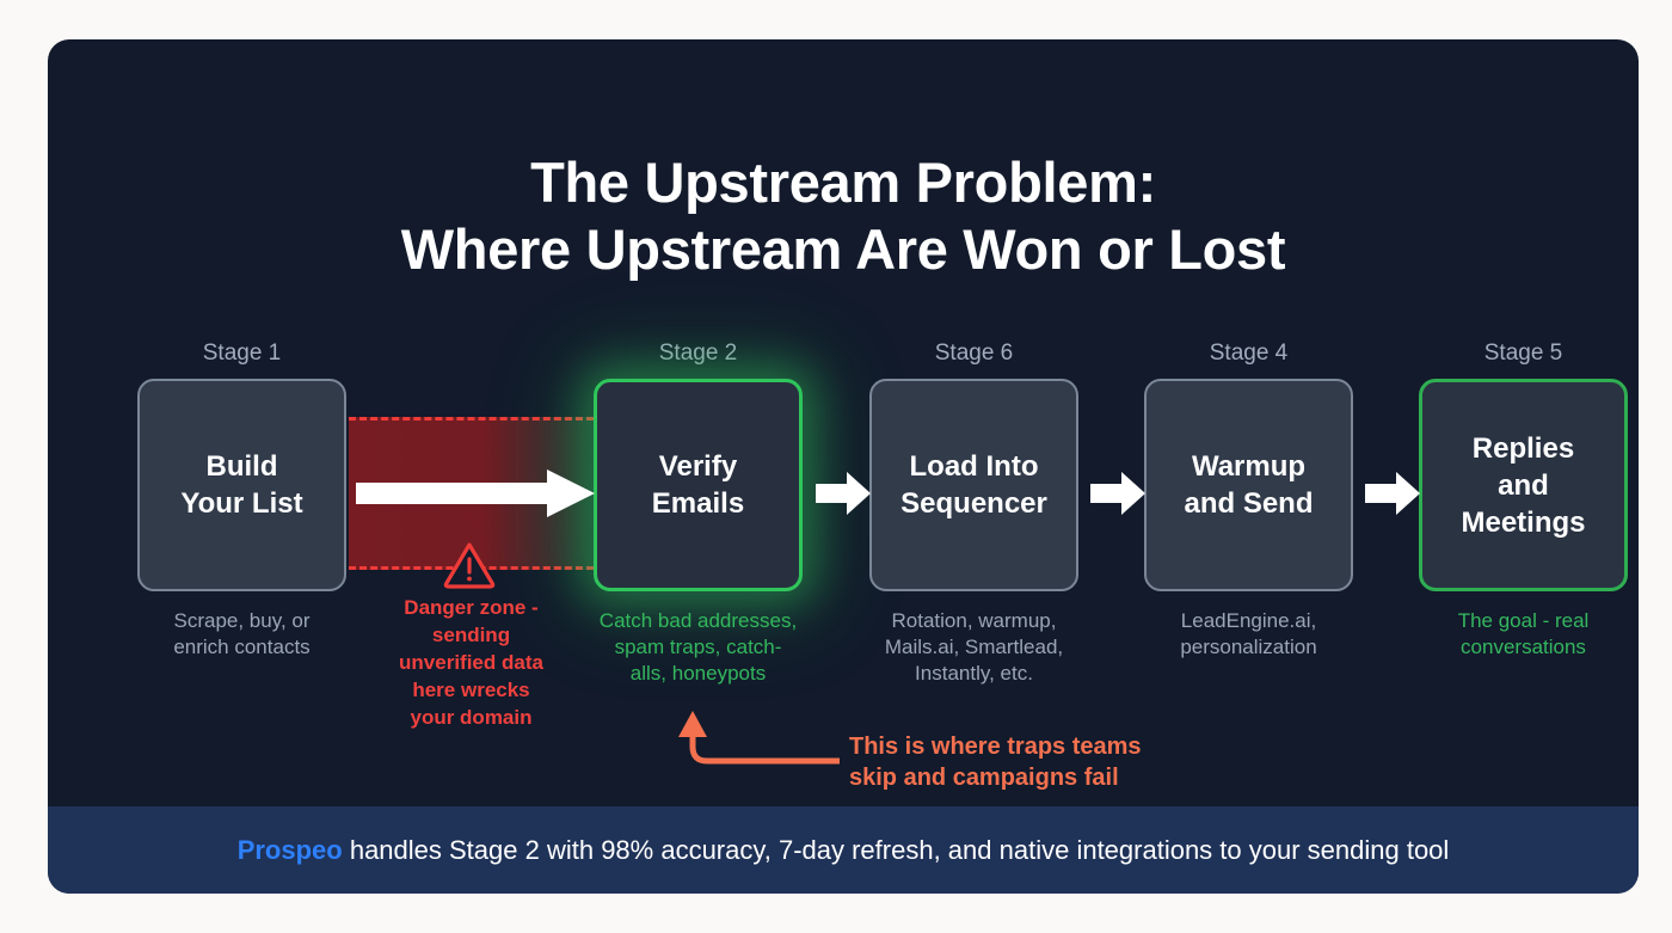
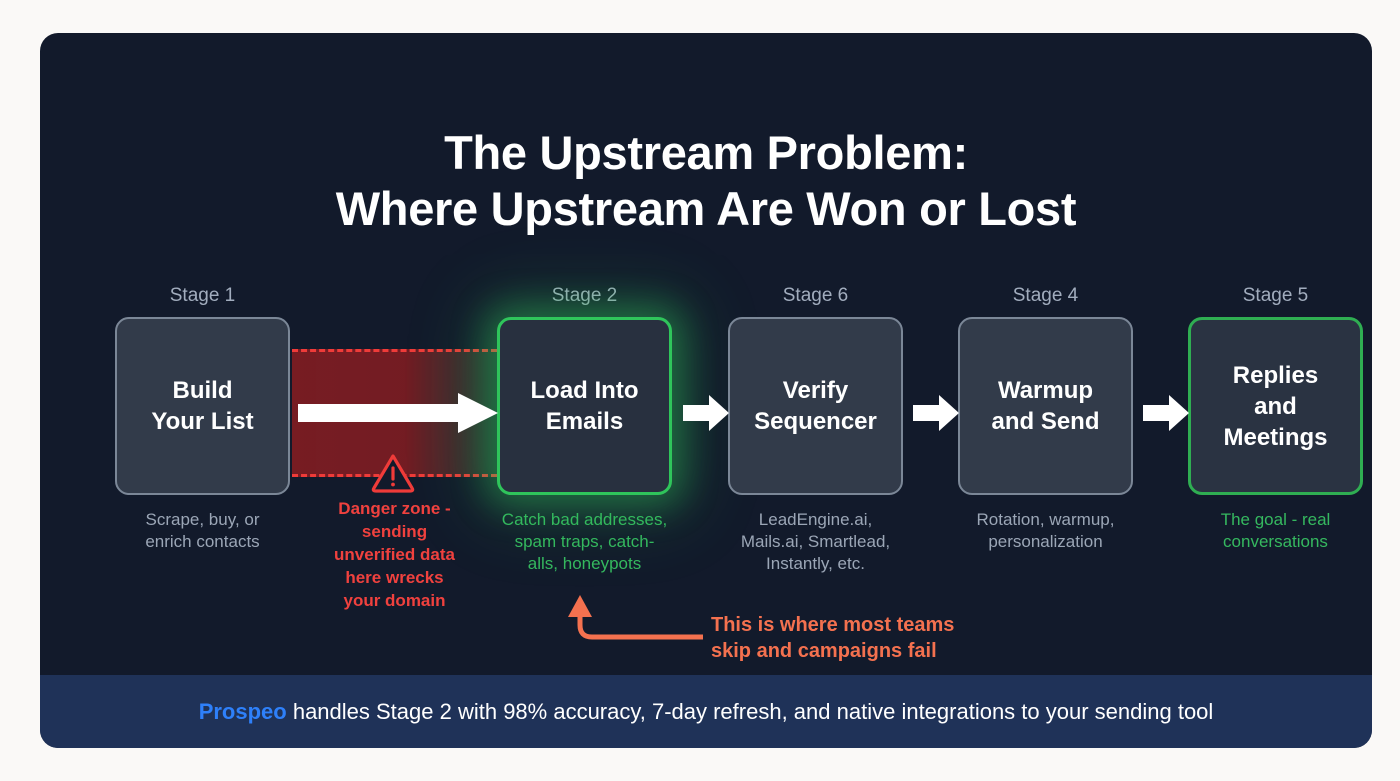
  The Upstream Problem:
  Where Upstream Are Won or Lost
  Danger zone -
  sending
  unverified data
  here wrecks
  your domain
  Stage 1
  Build
  Your List
  Scrape, buy, or
  enrich contacts
  Stage 2
- Verify
+ Load Into
  Emails
  Catch bad addresses,
  spam traps, catch-
  alls, honeypots
  Stage 6
- Load Into
+ Verify
  Sequencer
- Rotation, warmup,
+ LeadEngine.ai,
  Mails.ai, Smartlead,
  Instantly, etc.
  Stage 4
  Warmup
  and Send
- LeadEngine.ai,
+ Rotation, warmup,
  personalization
  Stage 5
  Replies
  and
  Meetings
  The goal - real
  conversations
- This is where traps teams
+ This is where most teams
  skip and campaigns fail
  Prospeo handles Stage 2 with 98% accuracy, 7-day refresh, and native integrations to your sending tool
